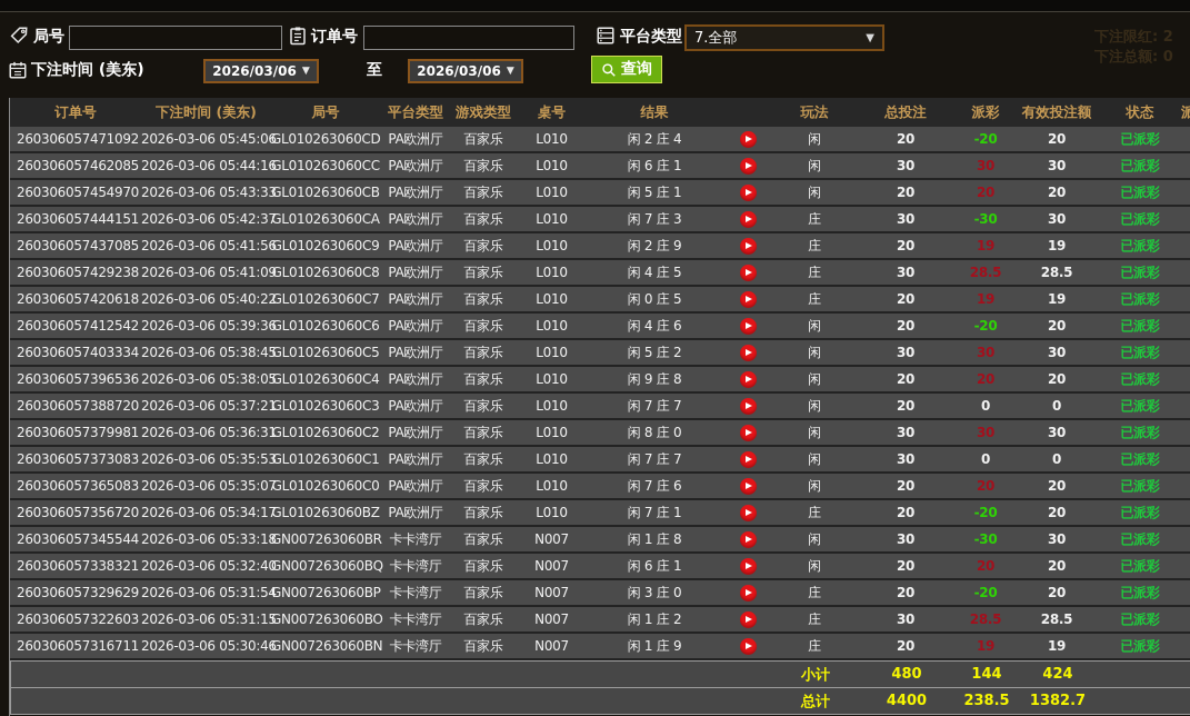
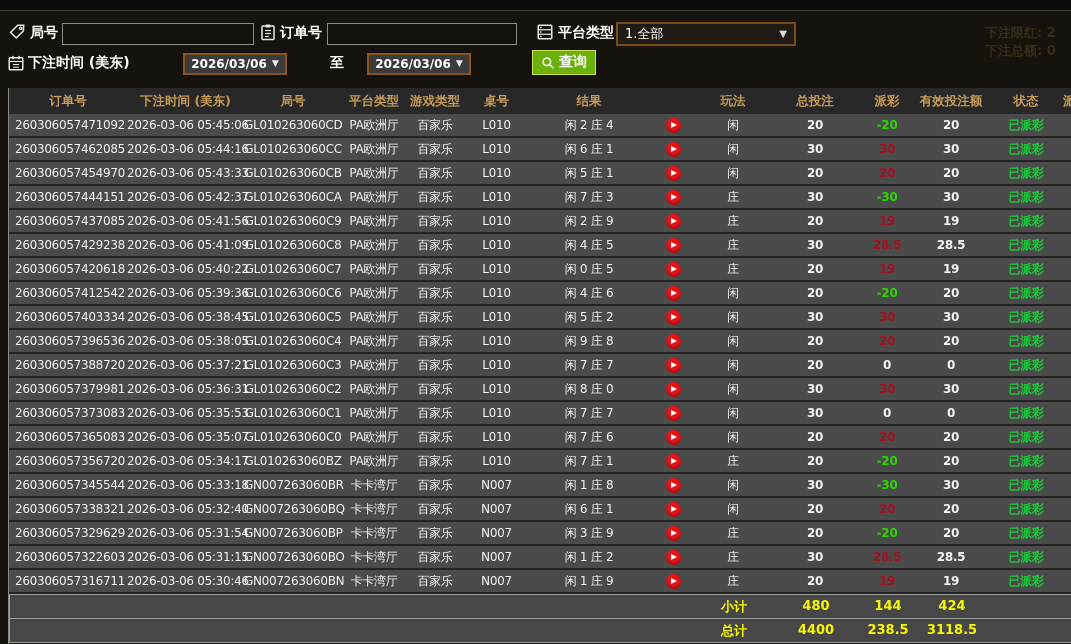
  下注限红: 2
  下注总额: 0
  局号
  订单号
  平台类型
- 7.全部
+ 1.全部
  ▼
  下注时间 (美东)
  2026/03/06
  ▼
  至
  2026/03/06
  ▼
  查询
  订单号
  下注时间 (美东)
  局号
  平台类型
  游戏类型
  桌号
  结果
  玩法
  总投注
  派彩
  有效投注额
  状态
  260306057471092
  2026-03-06 05:45:0
  GL010263060CD
  PA欧洲厅
  百家乐
  L010
  闲 2 庄 4
  闲
  20
  -20
  20
  已派彩
  260306057462085
  2026-03-06 05:44:1
  GL010263060CC
  PA欧洲厅
  百家乐
  L010
  闲 6 庄 1
  闲
  30
  30
  30
  已派彩
  260306057454970
  2026-03-06 05:43:3
  GL010263060CB
  PA欧洲厅
  百家乐
  L010
  闲 5 庄 1
  闲
  20
  20
  20
  已派彩
  260306057444151
  2026-03-06 05:42:3
  GL010263060CA
  PA欧洲厅
  百家乐
  L010
  闲 7 庄 3
  庄
  30
  -30
  30
  已派彩
  260306057437085
  2026-03-06 05:41:5
  GL010263060C9
  PA欧洲厅
  百家乐
  L010
  闲 2 庄 9
  庄
  20
  19
  19
  已派彩
  260306057429238
  2026-03-06 05:41:0
  GL010263060C8
  PA欧洲厅
  百家乐
  L010
  闲 4 庄 5
  庄
  30
  28.5
  28.5
  已派彩
  260306057420618
  2026-03-06 05:40:2
  GL010263060C7
  PA欧洲厅
  百家乐
  L010
  闲 0 庄 5
  庄
  20
  19
  19
  已派彩
  260306057412542
  2026-03-06 05:39:3
  GL010263060C6
  PA欧洲厅
  百家乐
  L010
  闲 4 庄 6
  闲
  20
  -20
  20
  已派彩
  260306057403334
  2026-03-06 05:38:4
  GL010263060C5
  PA欧洲厅
  百家乐
  L010
  闲 5 庄 2
  闲
  30
  30
  30
  已派彩
  260306057396536
  2026-03-06 05:38:0
  GL010263060C4
  PA欧洲厅
  百家乐
  L010
  闲 9 庄 8
  闲
  20
  20
  20
  已派彩
  260306057388720
  2026-03-06 05:37:2
  GL010263060C3
  PA欧洲厅
  百家乐
  L010
  闲 7 庄 7
  闲
  20
  0
  0
  已派彩
  260306057379981
  2026-03-06 05:36:3
  GL010263060C2
  PA欧洲厅
  百家乐
  L010
  闲 8 庄 0
  闲
  30
  30
  30
  已派彩
  260306057373083
  2026-03-06 05:35:5
  GL010263060C1
  PA欧洲厅
  百家乐
  L010
  闲 7 庄 7
  闲
  30
  0
  0
  已派彩
  260306057365083
  2026-03-06 05:35:0
  GL010263060C0
  PA欧洲厅
  百家乐
  L010
  闲 7 庄 6
  闲
  20
  20
  20
  已派彩
  260306057356720
  2026-03-06 05:34:1
  GL010263060BZ
  PA欧洲厅
  百家乐
  L010
  闲 7 庄 1
  庄
  20
  -20
  20
  已派彩
  260306057345544
  2026-03-06 05:33:1
  GN007263060BR
  卡卡湾厅
  百家乐
  N007
  闲 1 庄 8
  闲
  30
  -30
  30
  已派彩
  260306057338321
  2026-03-06 05:32:4
  GN007263060BQ
  卡卡湾厅
  百家乐
  N007
  闲 6 庄 1
  闲
  20
  20
  20
  已派彩
  260306057329629
  2026-03-06 05:31:5
  GN007263060BP
  卡卡湾厅
  百家乐
  N007
- 闲 3 庄 0
+ 闲 3 庄 9
  庄
  20
  -20
  20
  已派彩
  260306057322603
  2026-03-06 05:31:1
  GN007263060BO
  卡卡湾厅
  百家乐
  N007
  闲 1 庄 2
  庄
  30
  28.5
  28.5
  已派彩
  260306057316711
  2026-03-06 05:30:4
  GN007263060BN
  卡卡湾厅
  百家乐
  N007
  闲 1 庄 9
  庄
  20
  19
  19
  已派彩
  小计
  480
  144
  424
  总计
  4400
  238.5
- 1382.7
+ 3118.5
